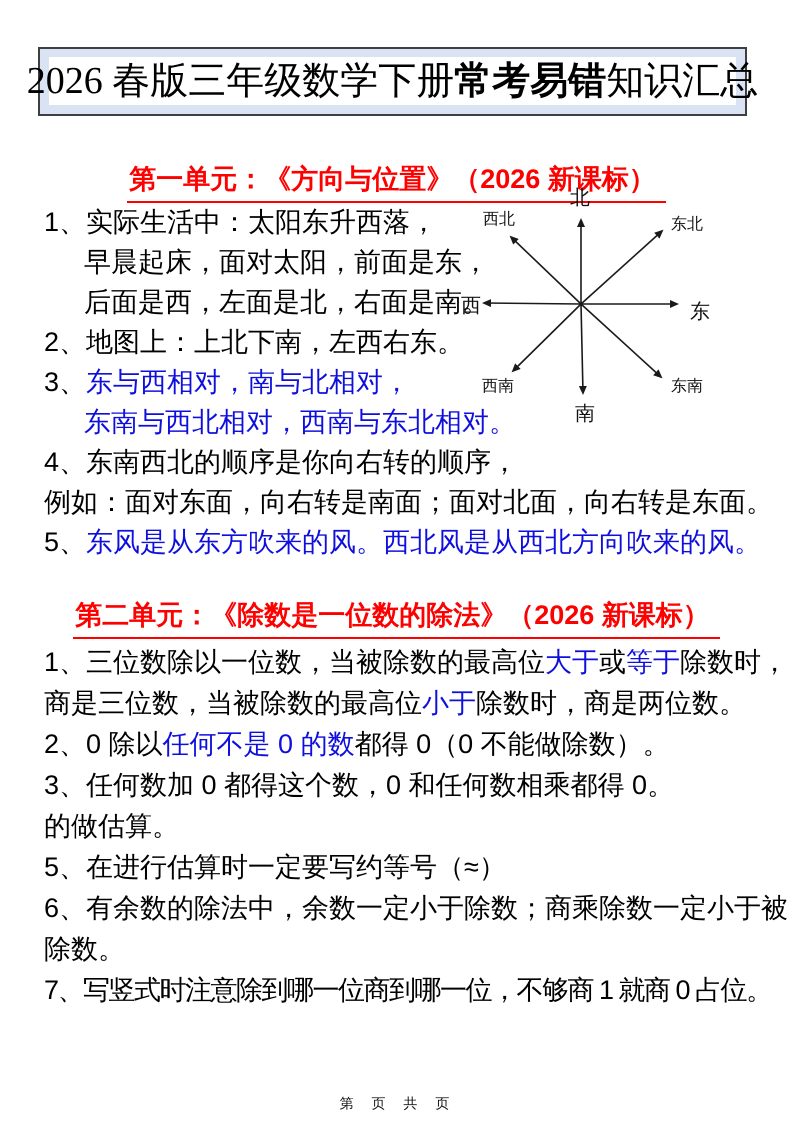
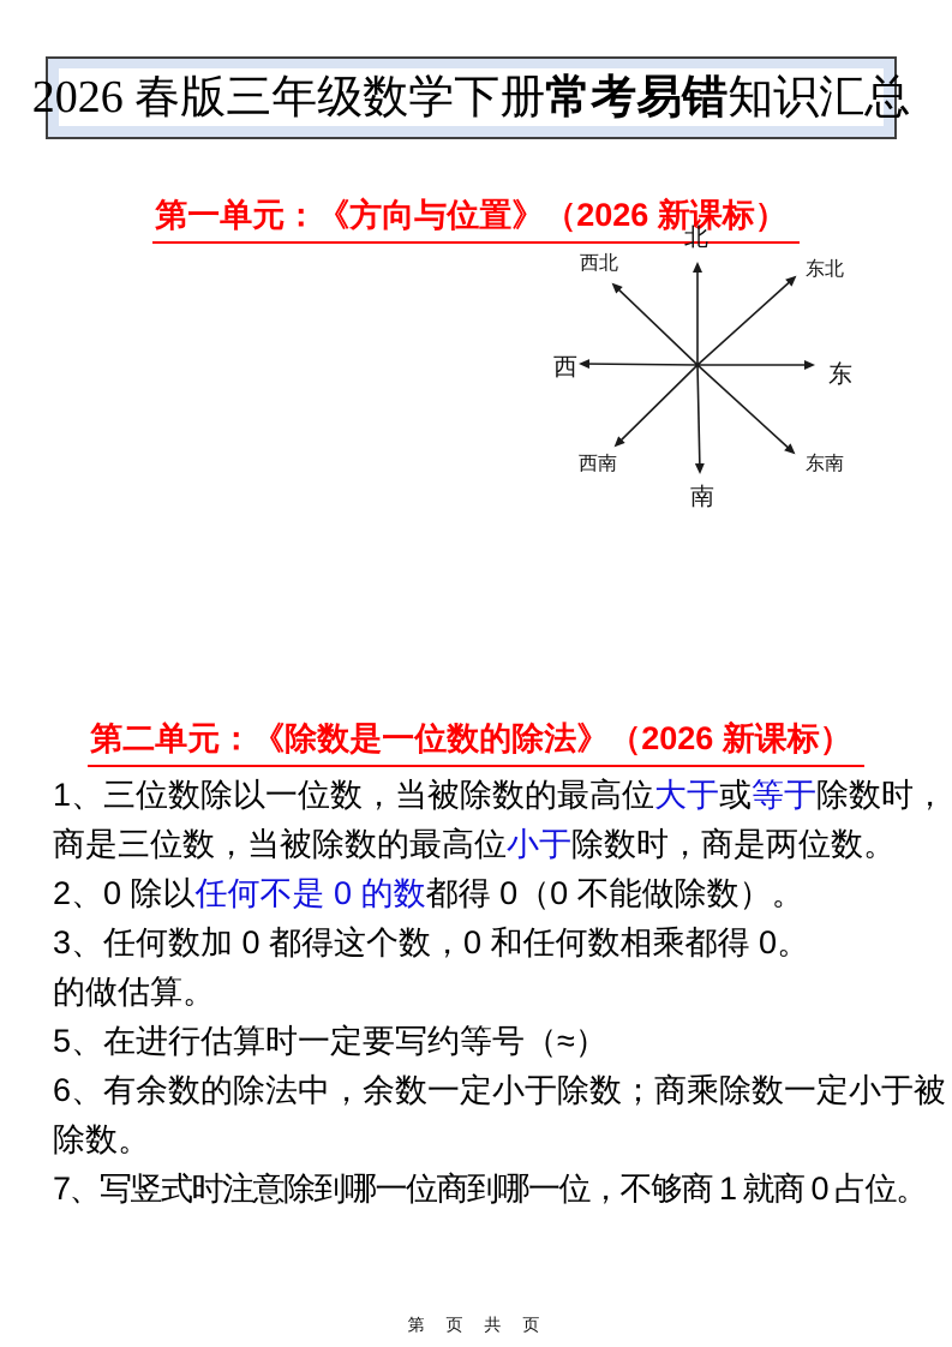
  2026 春版三年级数学下册
  常考易错
  知识汇总
  第一单元：《方向与位置》（2026 新课标）
- 1、实际生活中：太阳东升西落，
- 早晨起床，面对太阳，前面是东，
- 后面是西，左面是北，右面是南。
- 2、地图上：上北下南，左西右东。
- 3、东与西相对，南与北相对，
- 东南与西北相对，西南与东北相对。
- 4、东南西北的顺序是你向右转的顺序，
- 例如：面对东面，向右转是南面；面对北面，向右转是东面。
- 5、东风是从东方吹来的风。西北风是从西北方向吹来的风。
  北
  南
  东
  西
  东北
  西北
  东南
  西南
  第二单元：《除数是一位数的除法》（2026 新课标）
  1、三位数除以一位数，当被除数的最高位大于或等于除数时，
  商是三位数，当被除数的最高位小于除数时，商是两位数。
  2、0 除以任何不是 0 的数都得 0（0 不能做除数）。
  3、任何数加 0 都得这个数，0 和任何数相乘都得 0。
  的做估算。
  5、在进行估算时一定要写约等号（≈）
  6、有余数的除法中，余数一定小于除数；商乘除数一定小于被
  除数。
  7、写竖式时注意除到哪一位商到哪一位，不够商 1 就商 0 占位。
  第 页 共 页
